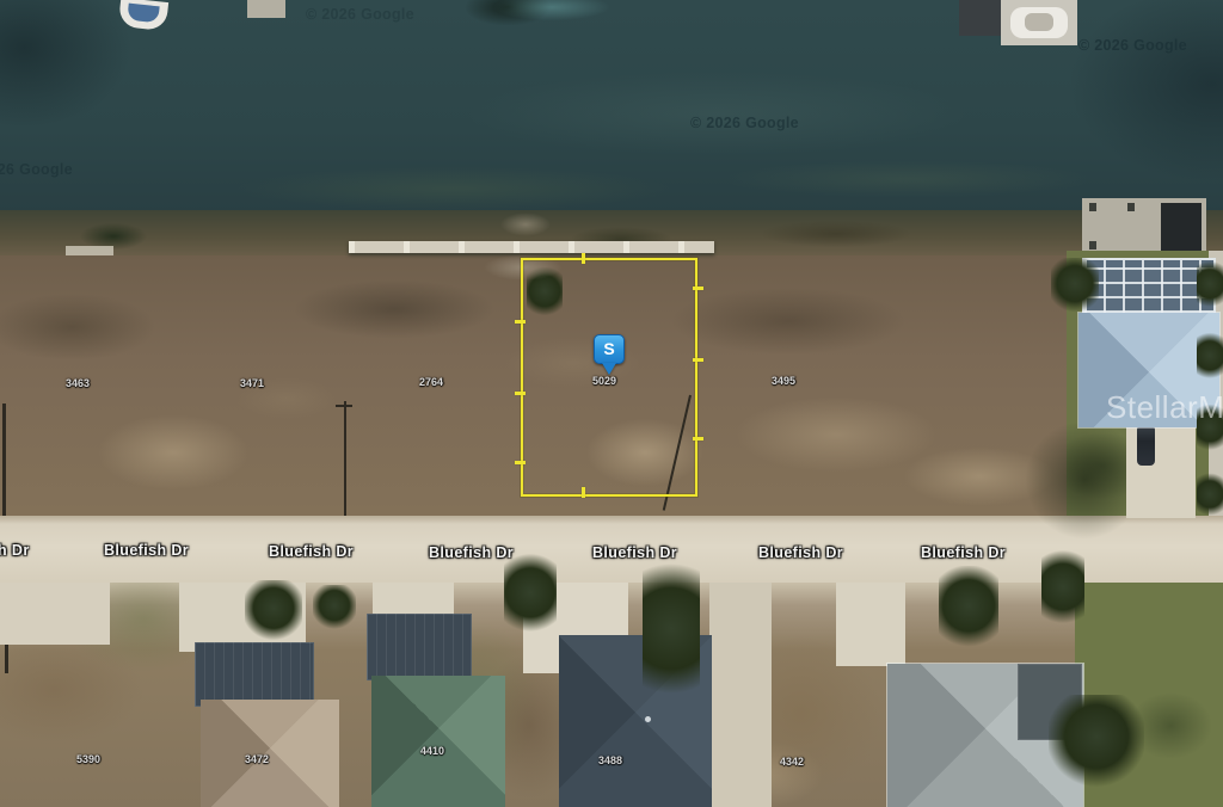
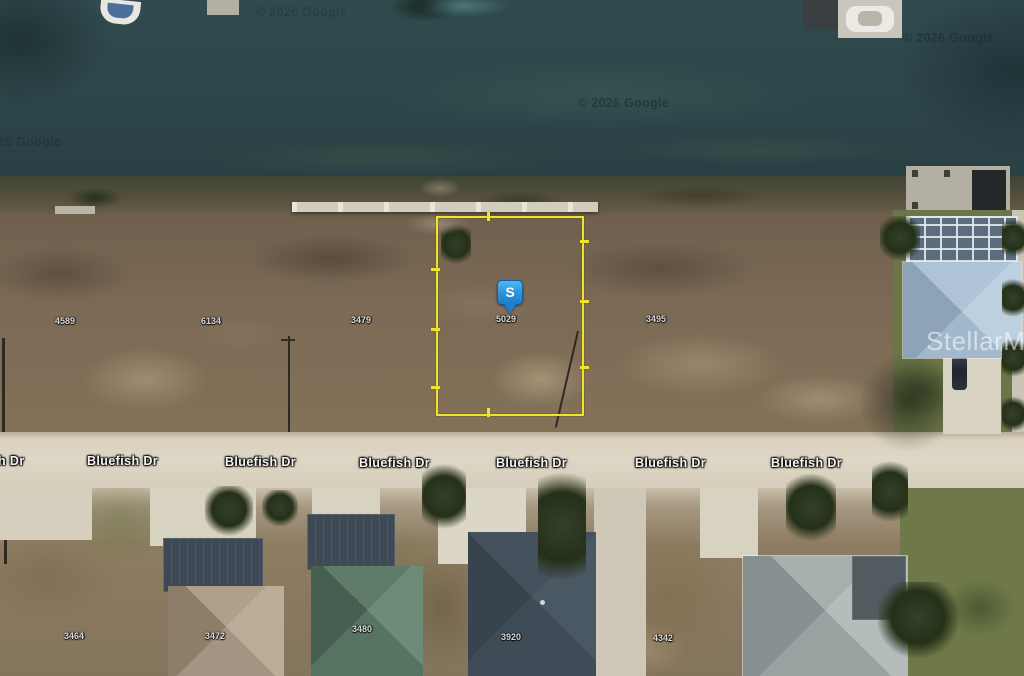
  S
- 3463
+ 4589
- 3471
+ 6134
- 2764
+ 3479
  5029
  3495
- 5390
+ 3464
  3472
- 4410
+ 3480
- 3488
+ 3920
  4342
  h Dr
  Bluefish Dr
  Bluefish Dr
  Bluefish Dr
  Bluefish Dr
  Bluefish Dr
  Bluefish Dr
  StellarM
